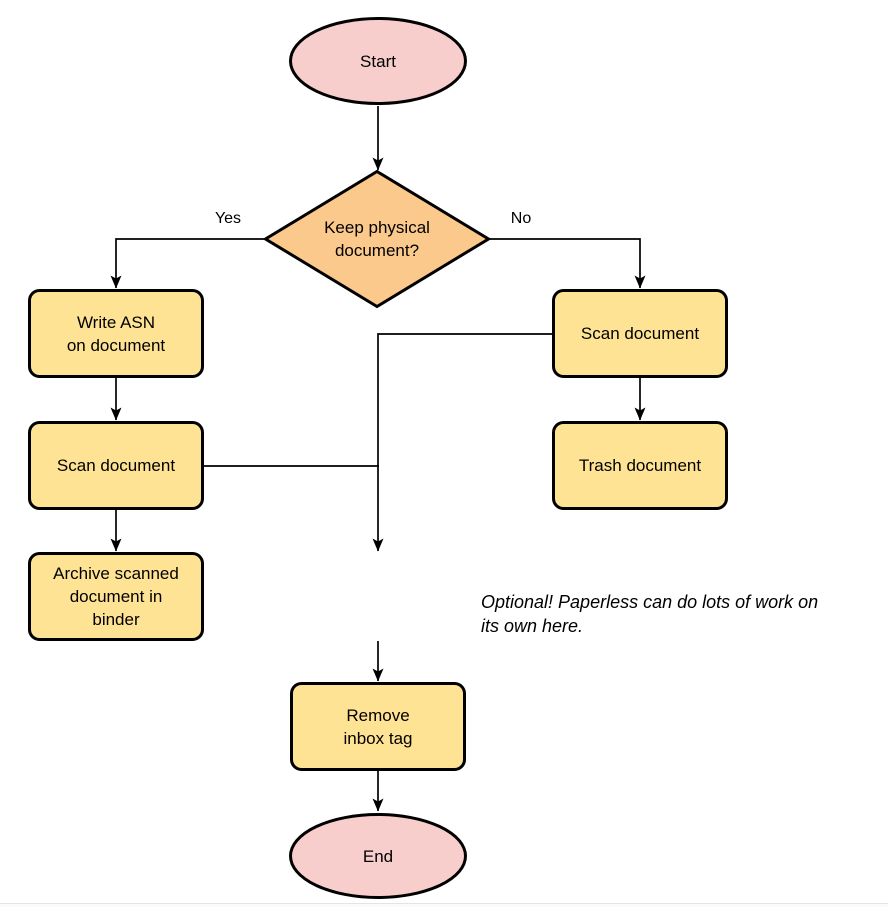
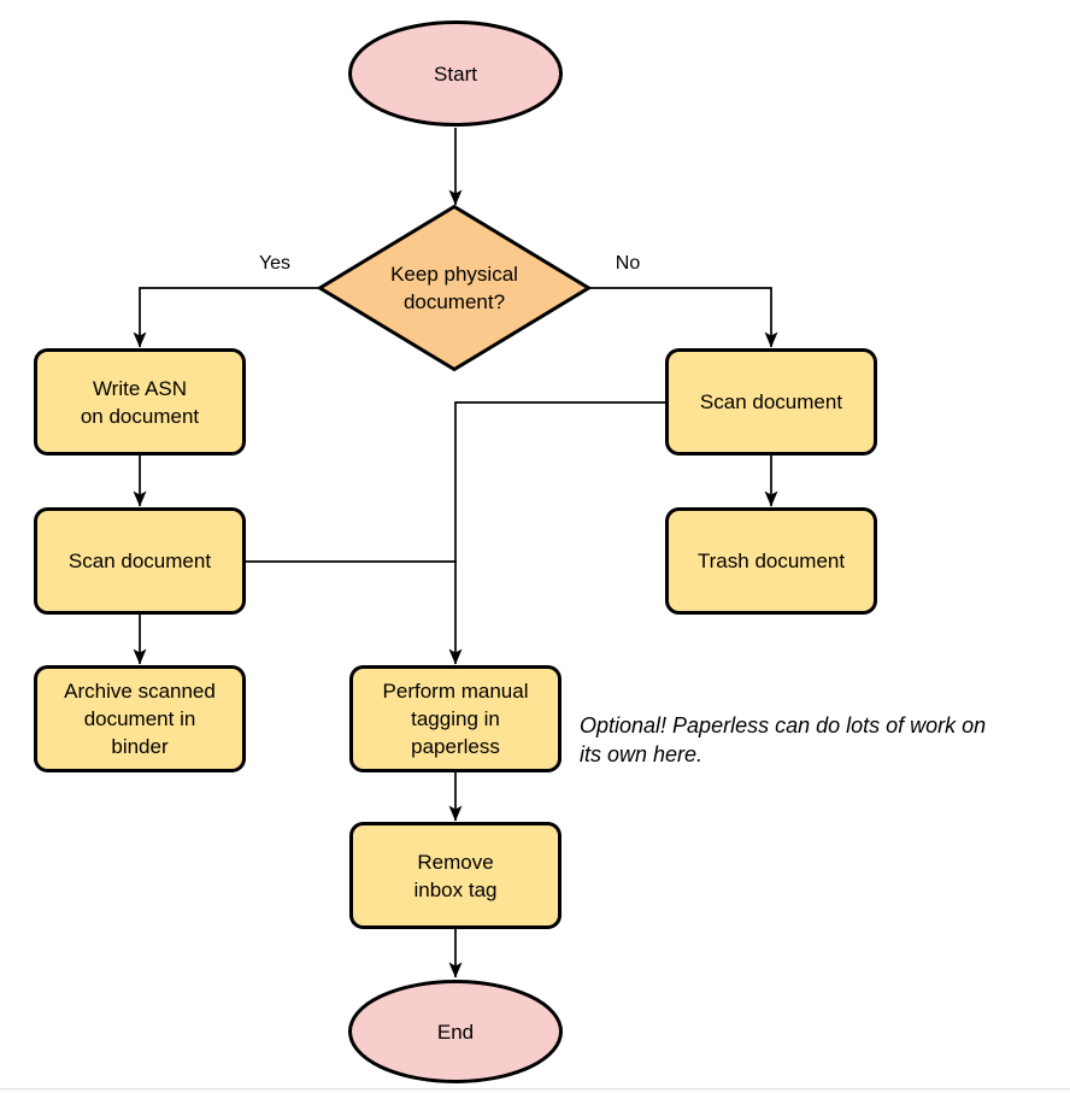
  Start
  Keep physical
  document?
  Write ASN
  on document
  Scan document
  Archive scanned
  document in
  binder
  Scan document
  Trash document
+ Perform manual
+ tagging in
+ paperless
  Remove
  inbox tag
  End
  Yes
  No
  Optional! Paperless can do lots of work on
  its own here.
